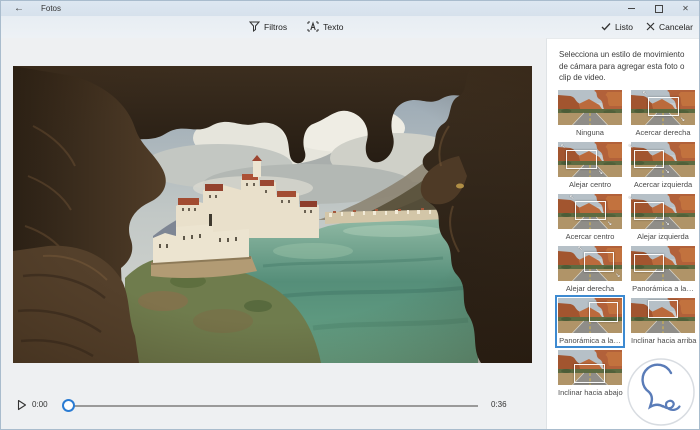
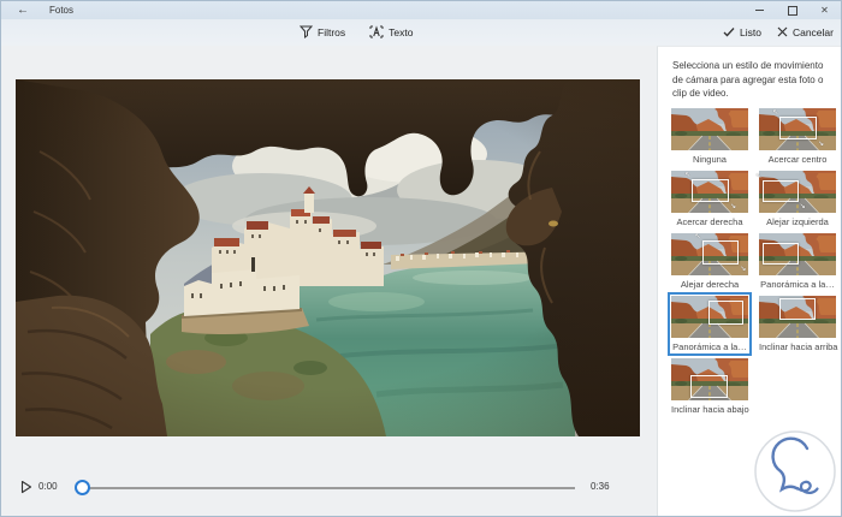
  ←
  Fotos
  ✕
  Filtros
  Texto
  Listo
  Cancelar
  0:00
  0:36
  Selecciona un estilo de movimiento de cámara para agregar esta foto o clip de video.
  Ninguna
- Acercar derecha
+ Acercar centro
- Alejar centro
- Acercar izquierda
- Acercar centro
+ Acercar derecha
  Alejar izquierda
  Alejar derecha
  Panorámica a la…
  Panorámica a la…
  Inclinar hacia arriba
  Inclinar hacia abajo
